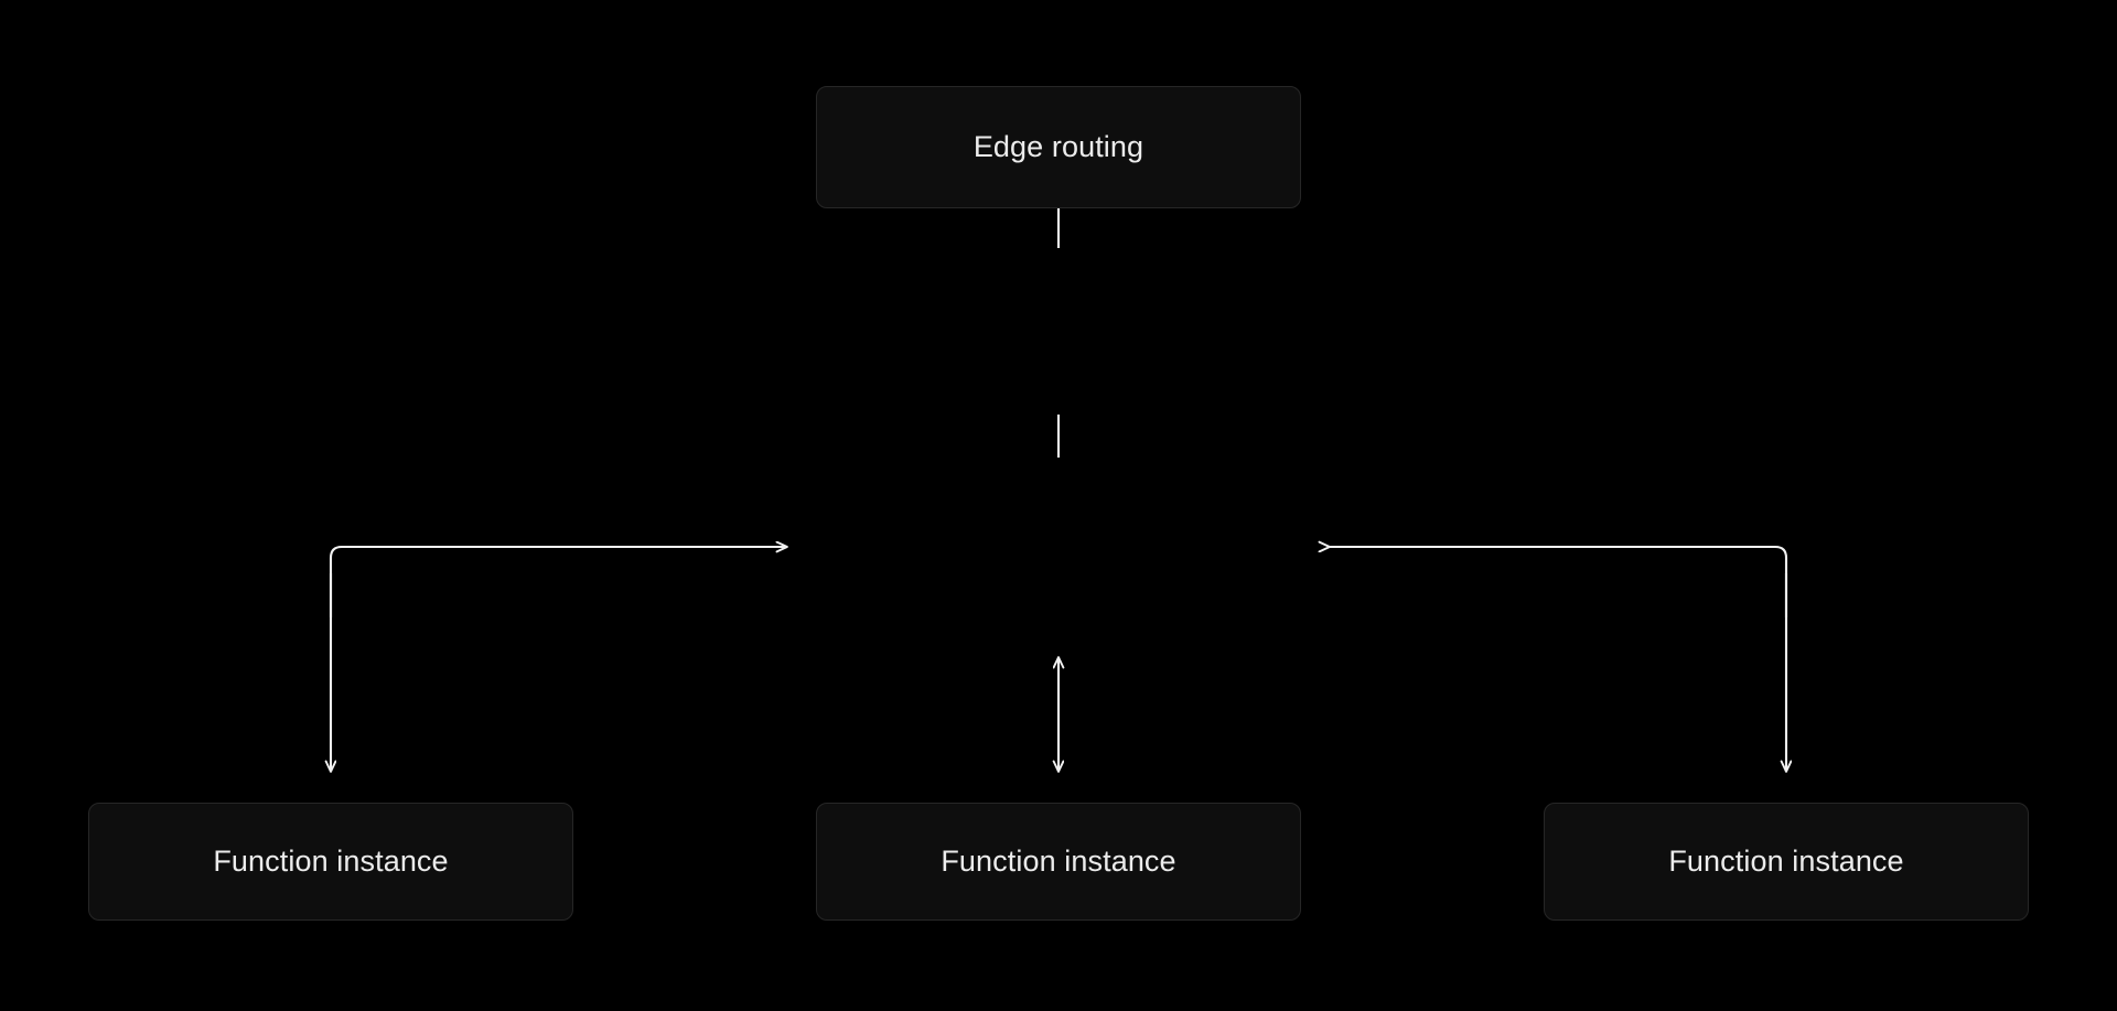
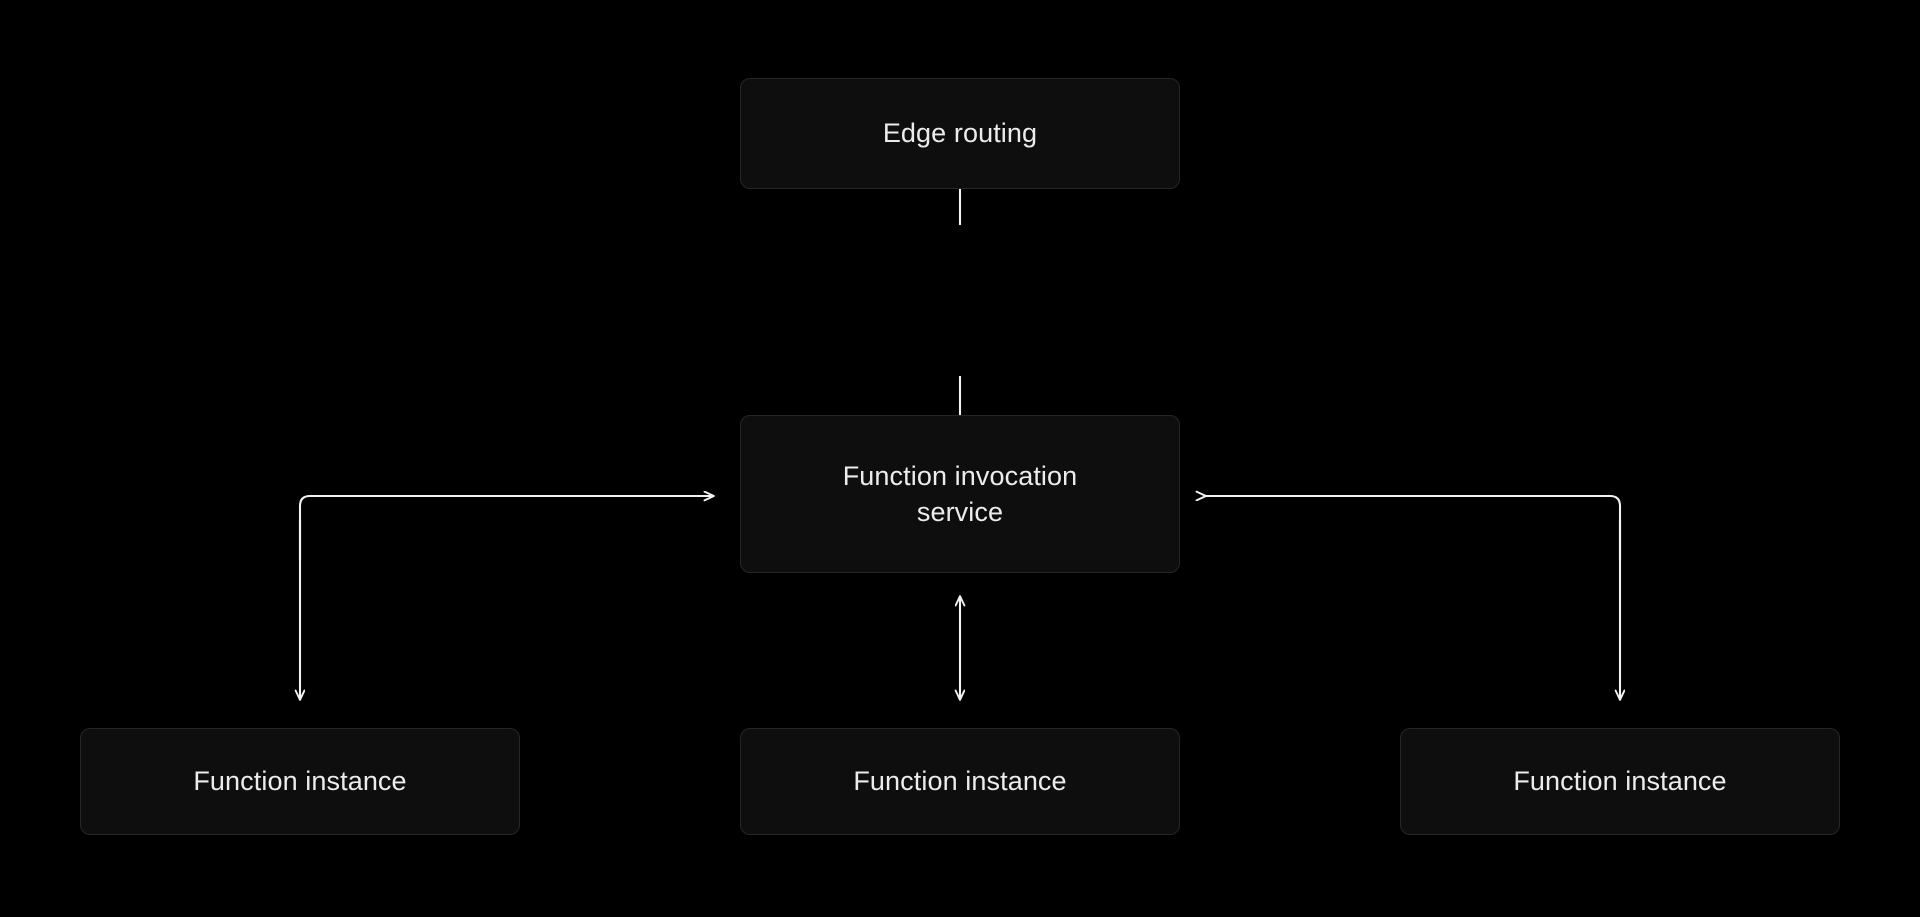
  Edge routing
+ Function invocation
+ service
  Function instance
  Function instance
  Function instance
